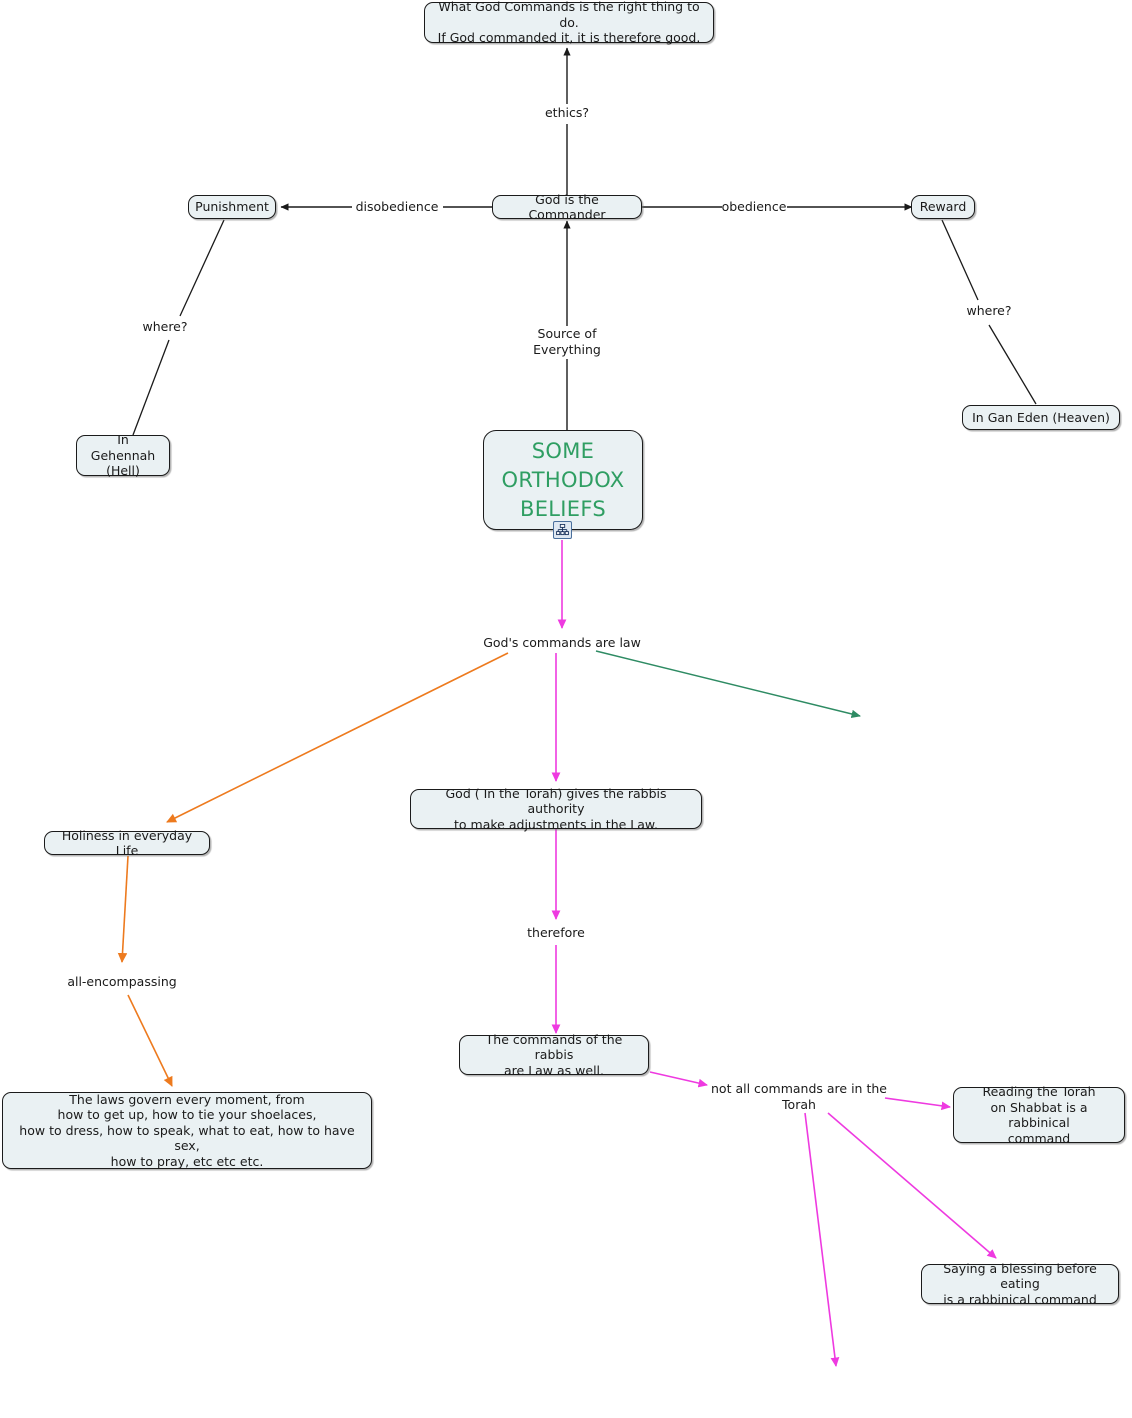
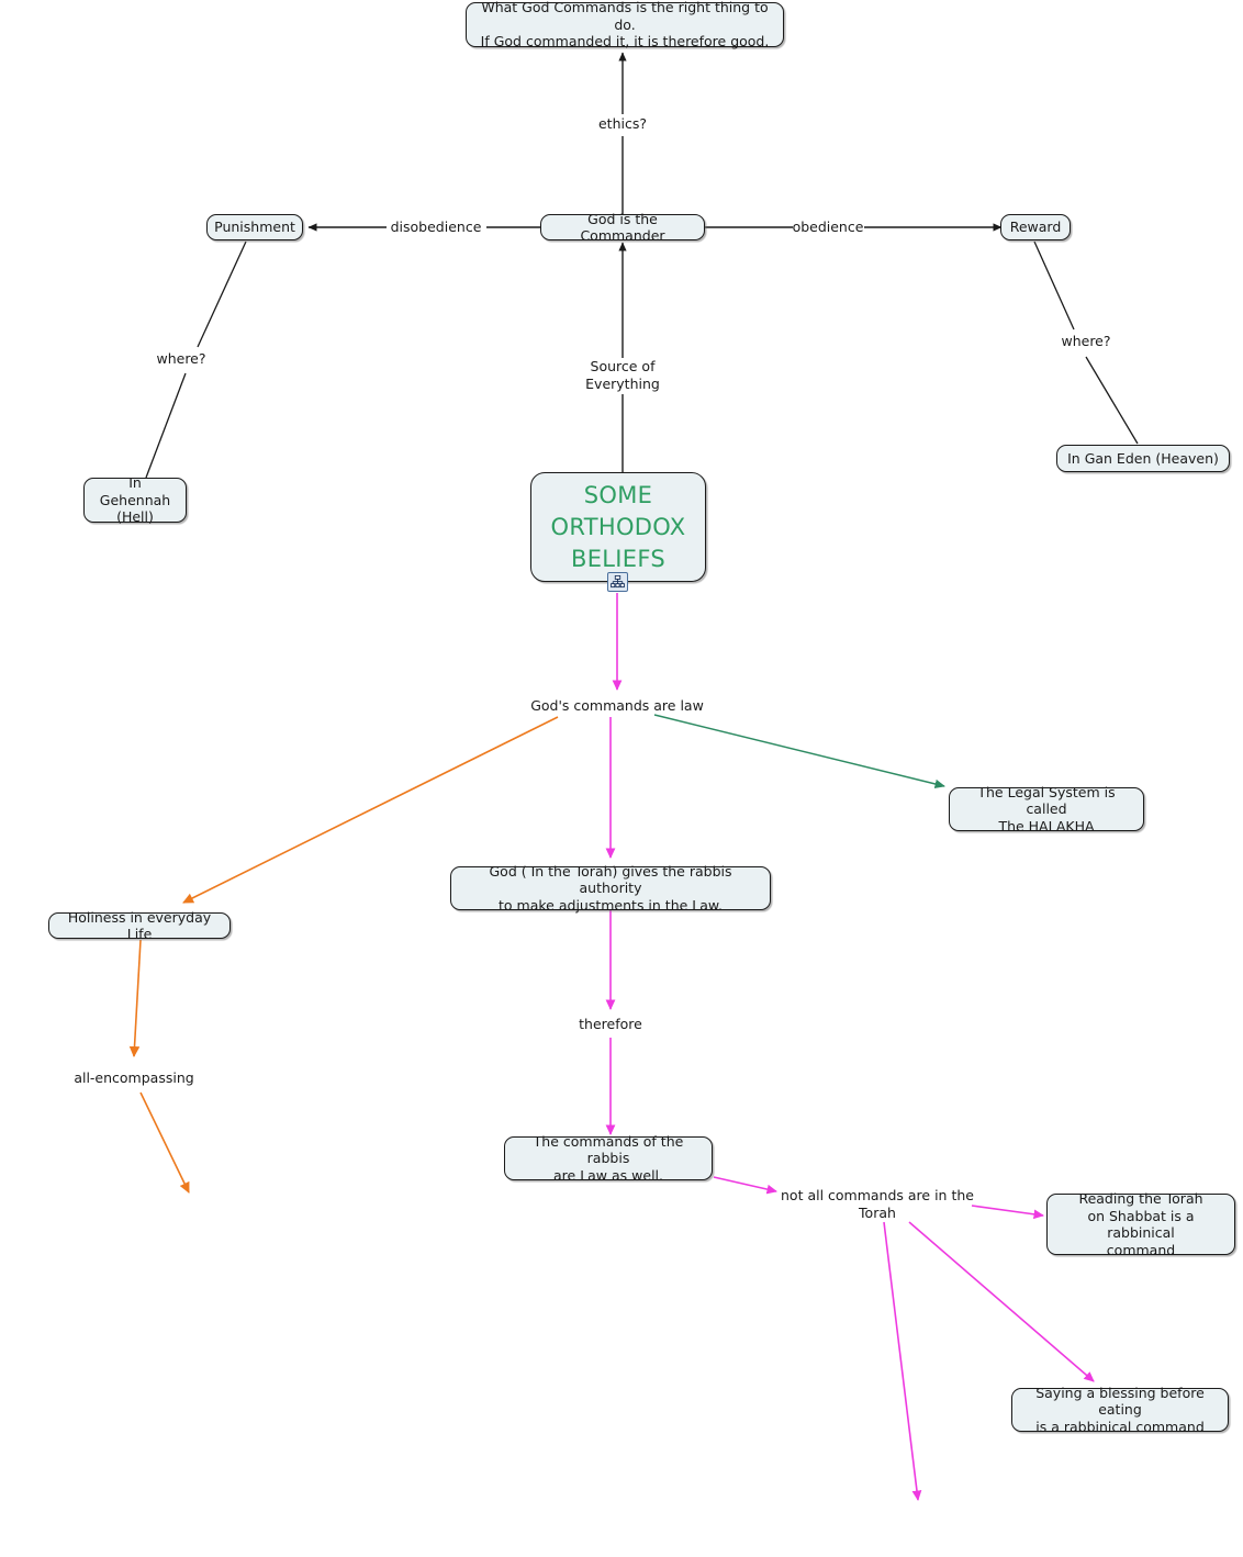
  What God Commands is the right thing to do.
  If God commanded it, it is therefore good.
  Punishment
  God is the Commander
  Reward
  In Gehennah
  (Hell)
  In Gan Eden (Heaven)
  SOME
  ORTHODOX
  BELIEFS
+ The Legal System is called
+ The HALAKHA
  Holiness in everyday Life
  God ( In the Torah) gives the rabbis authority
  to make adjustments in the Law.
- The laws govern every moment, from
- how to get up, how to tie your shoelaces,
- how to dress, how to speak, what to eat, how to have sex,
- how to pray, etc etc etc.
  The commands of the rabbis
  are Law as well.
  Reading the Torah
  on Shabbat is a rabbinical
  command
  Saying a blessing before eating
  is a rabbinical command
  ethics?
  disobedience
  obedience
  where?
  where?
  Source of
  Everything
  God's commands are law
  all-encompassing
  therefore
  not all commands are in the
  Torah
